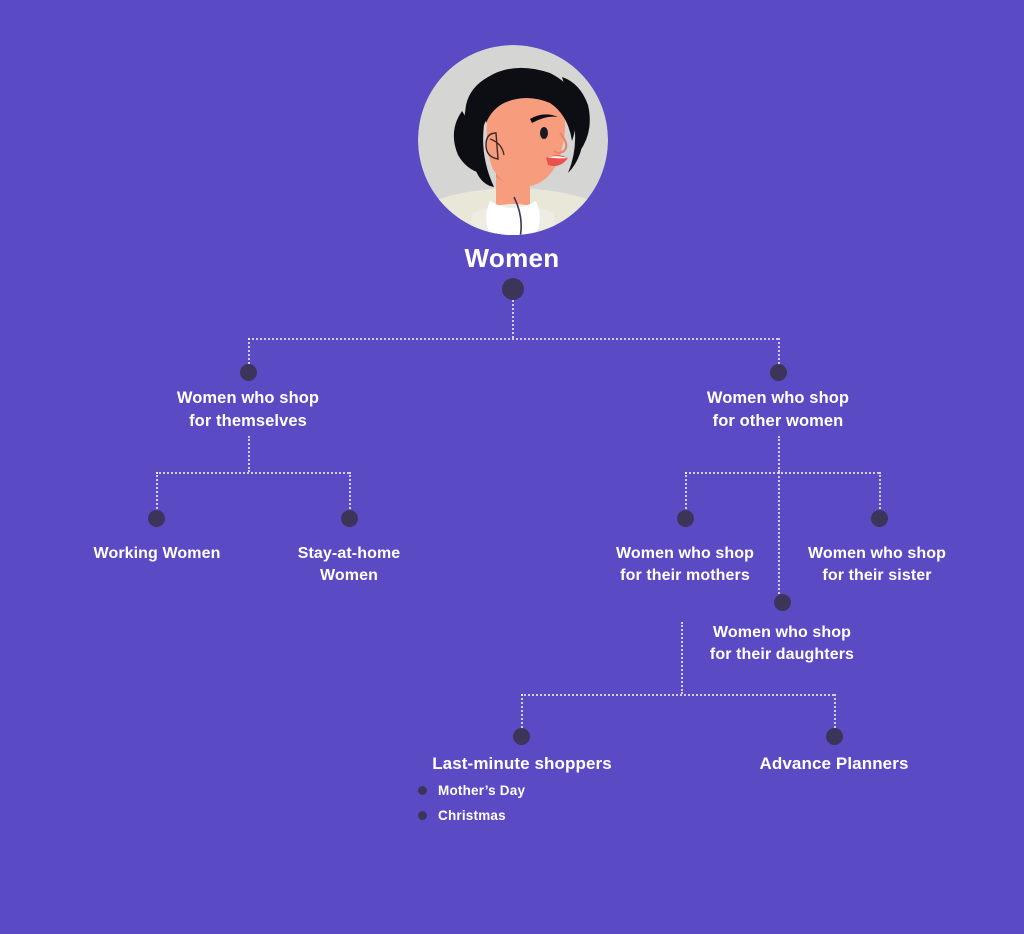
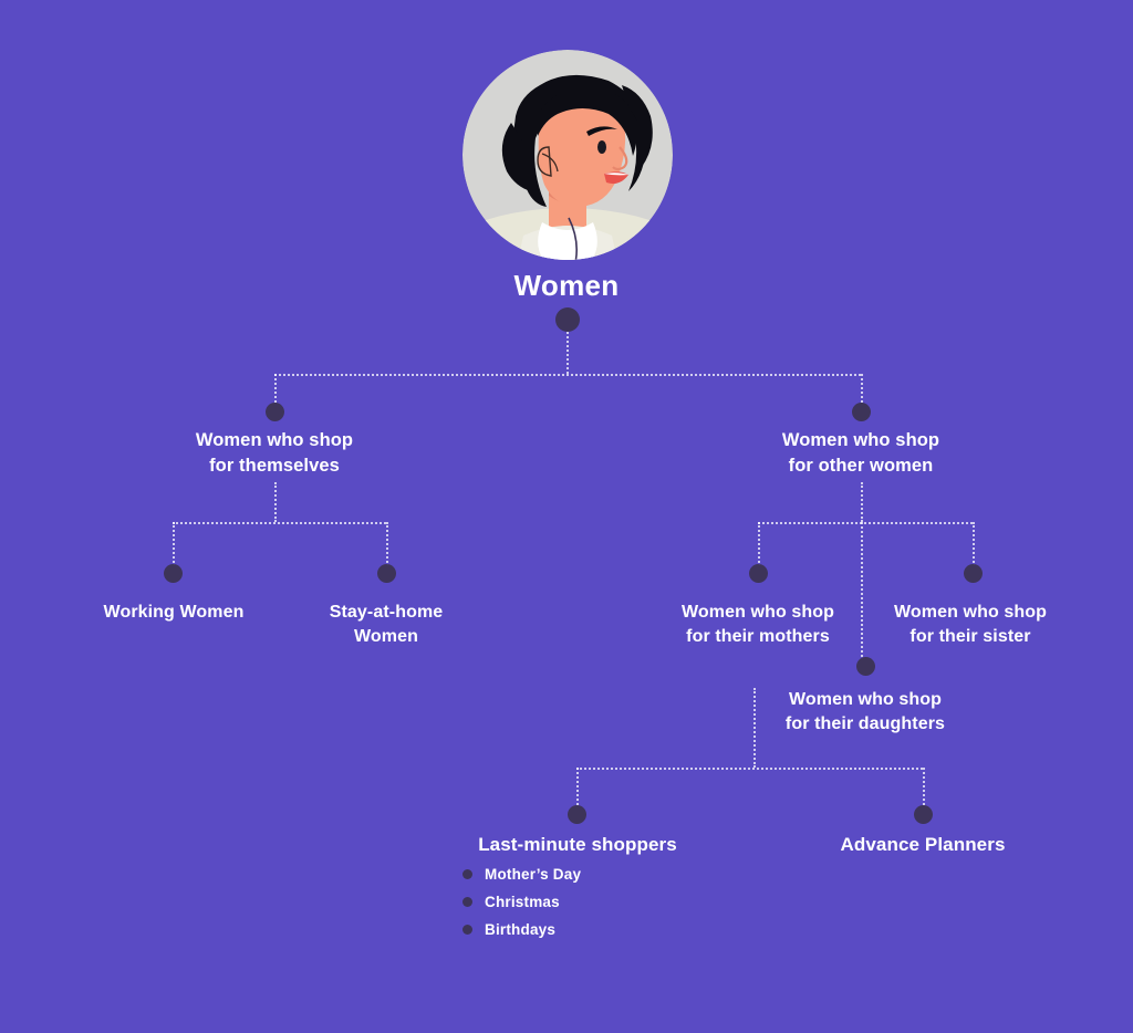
  Women
  Women who shop
  for themselves
  Working Women
  Stay-at-home
  Women
  Women who shop
  for other women
  Women who shop
  for their mothers
  Women who shop
  for their sister
  Women who shop
  for their daughters
  Last-minute shoppers
  Advance Planners
  Mother’s Day
  Christmas
+ Birthdays
